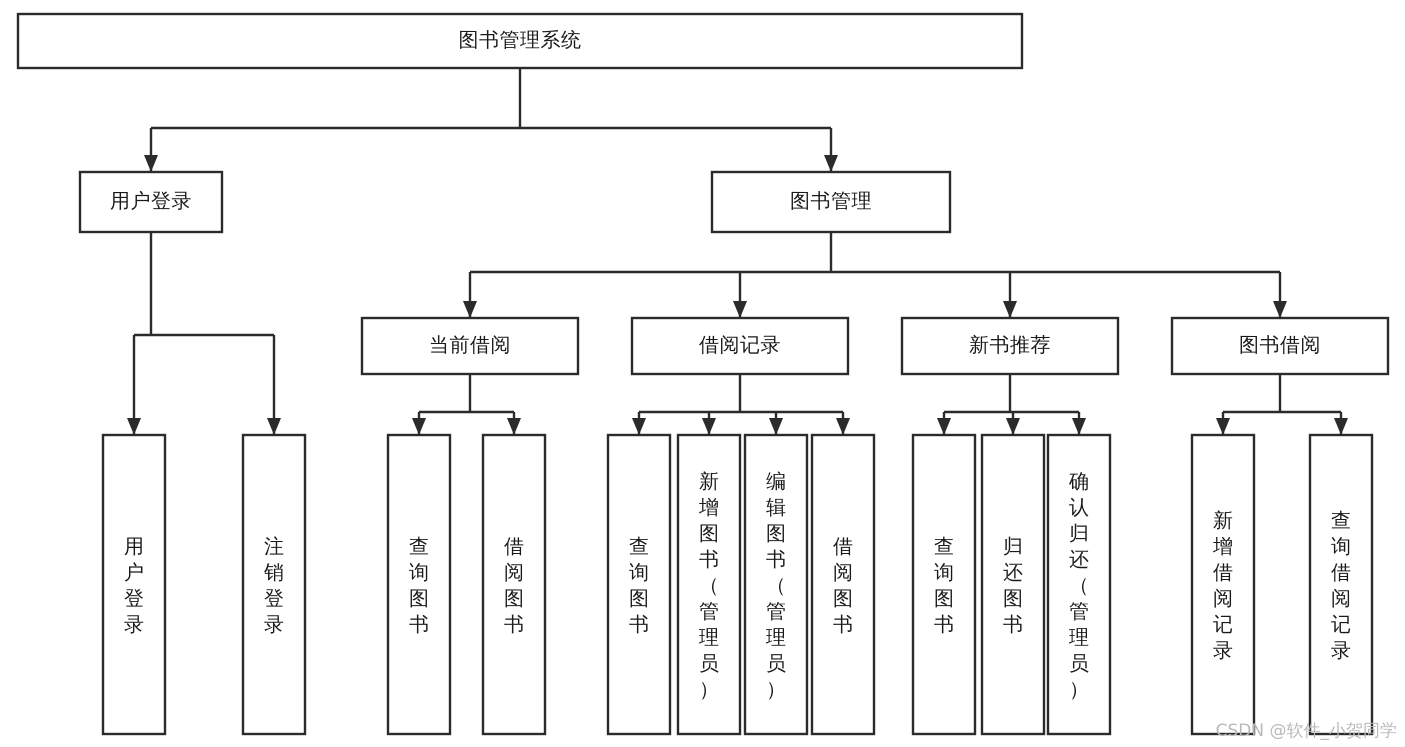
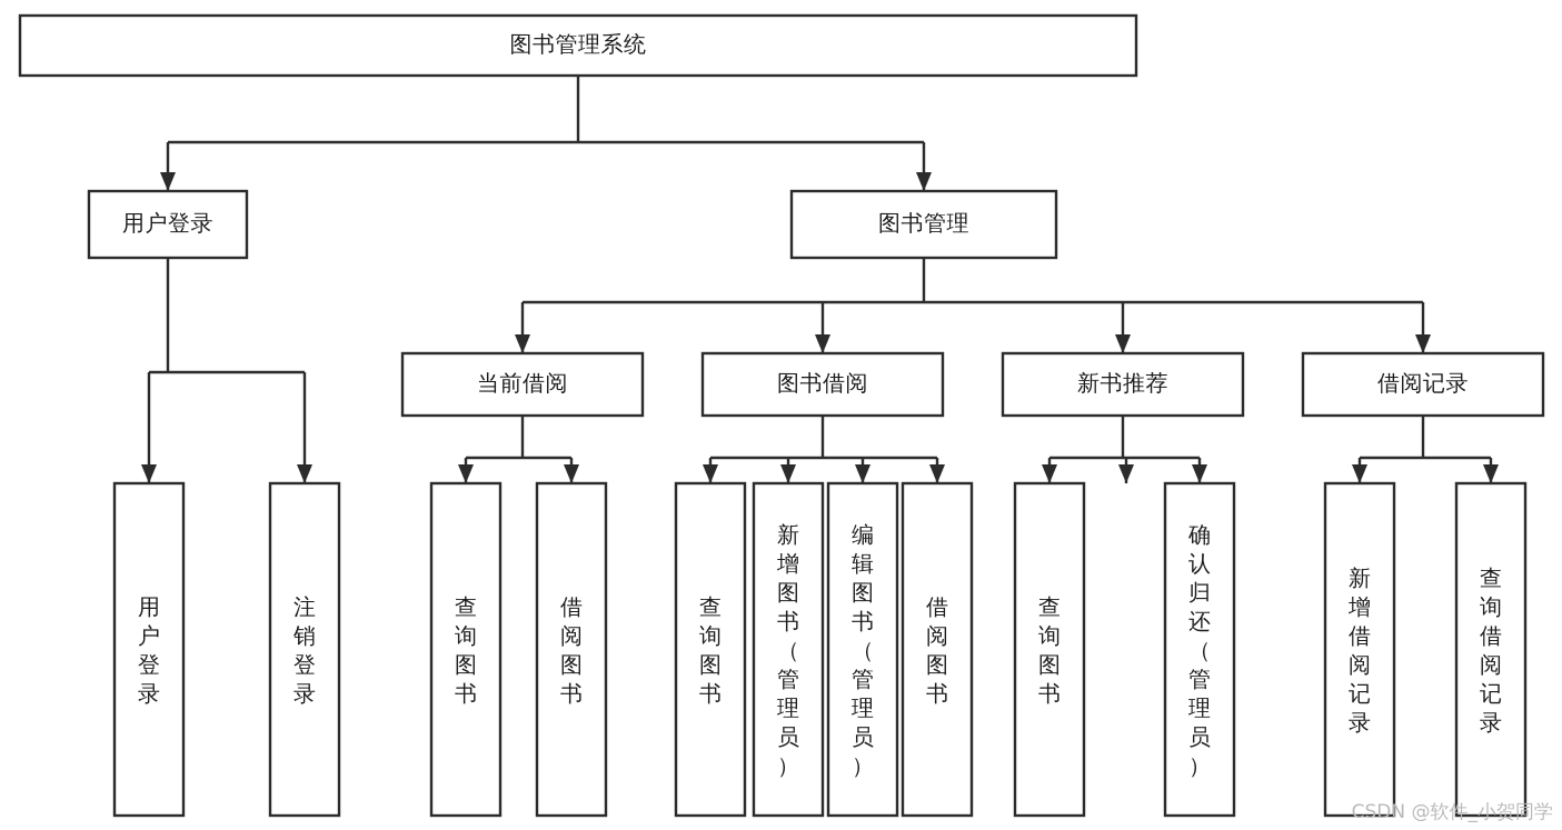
  图书管理系统
  用户登录
  图书管理
  当前借阅
- 借阅记录
+ 图书借阅
  新书推荐
- 图书借阅
+ 借阅记录
  用户登录
  注销登录
  查询图书
  借阅图书
  查询图书
  新增图书（管理员）
  编辑图书（管理员）
  借阅图书
  查询图书
- 归还图书
  确认归还（管理员）
  新增借阅记录
  查询借阅记录
  CSDN @软件_小贺同学
